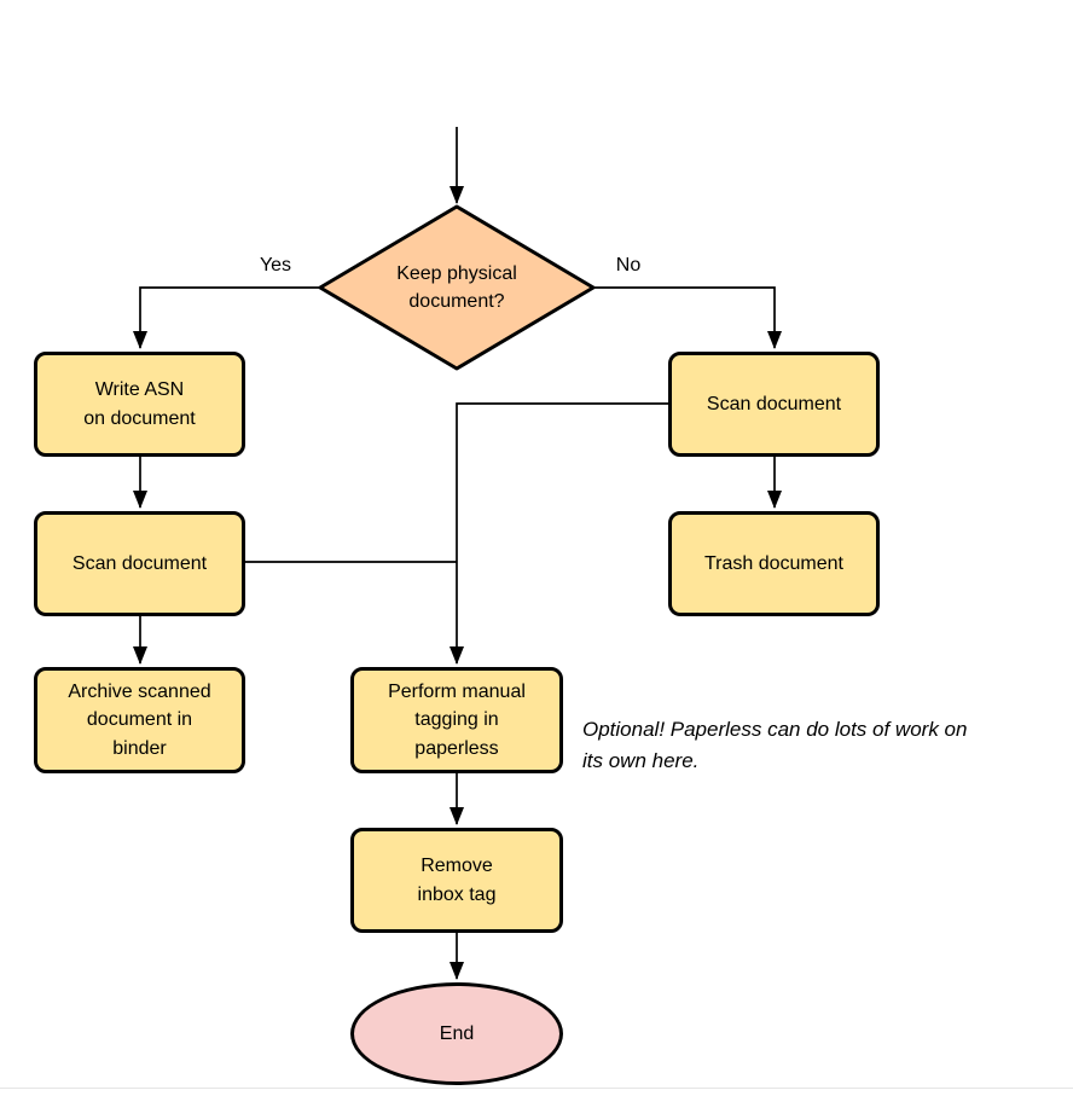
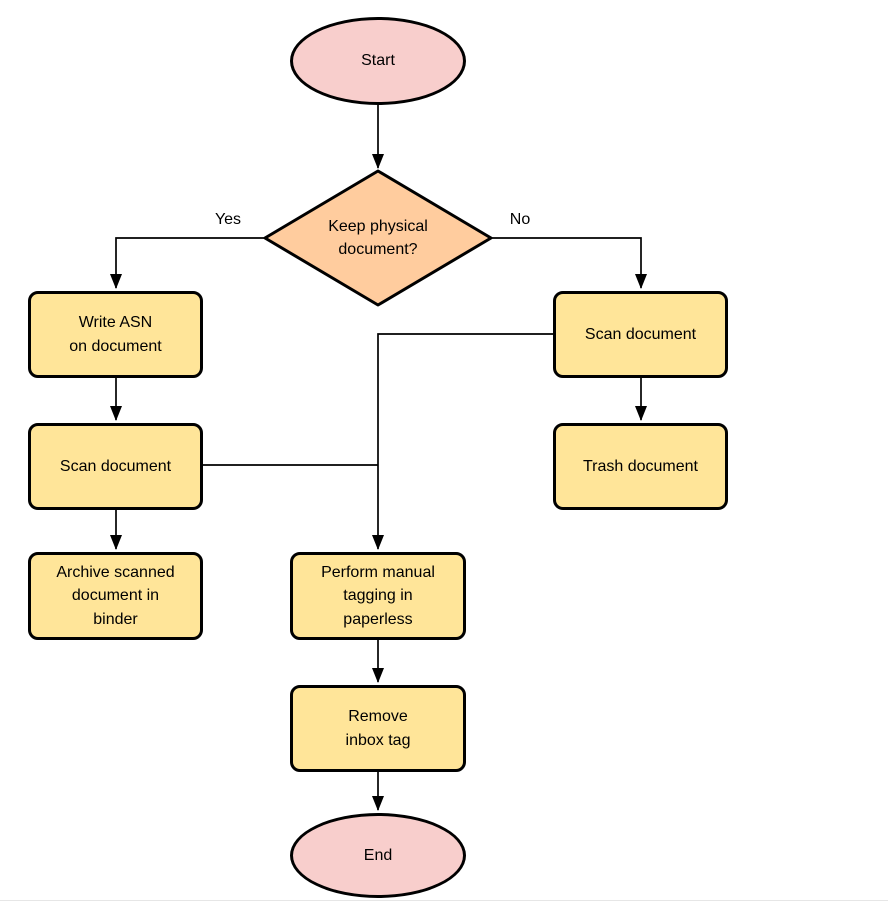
+ Start
  Keep physical
  document?
  Yes
  No
  Write ASN
  on document
  Scan document
  Archive scanned
  document in
  binder
  Scan document
  Trash document
  Perform manual
  tagging in
  paperless
- Optional! Paperless can do lots of work on
- its own here.
  Remove
  inbox tag
  End
